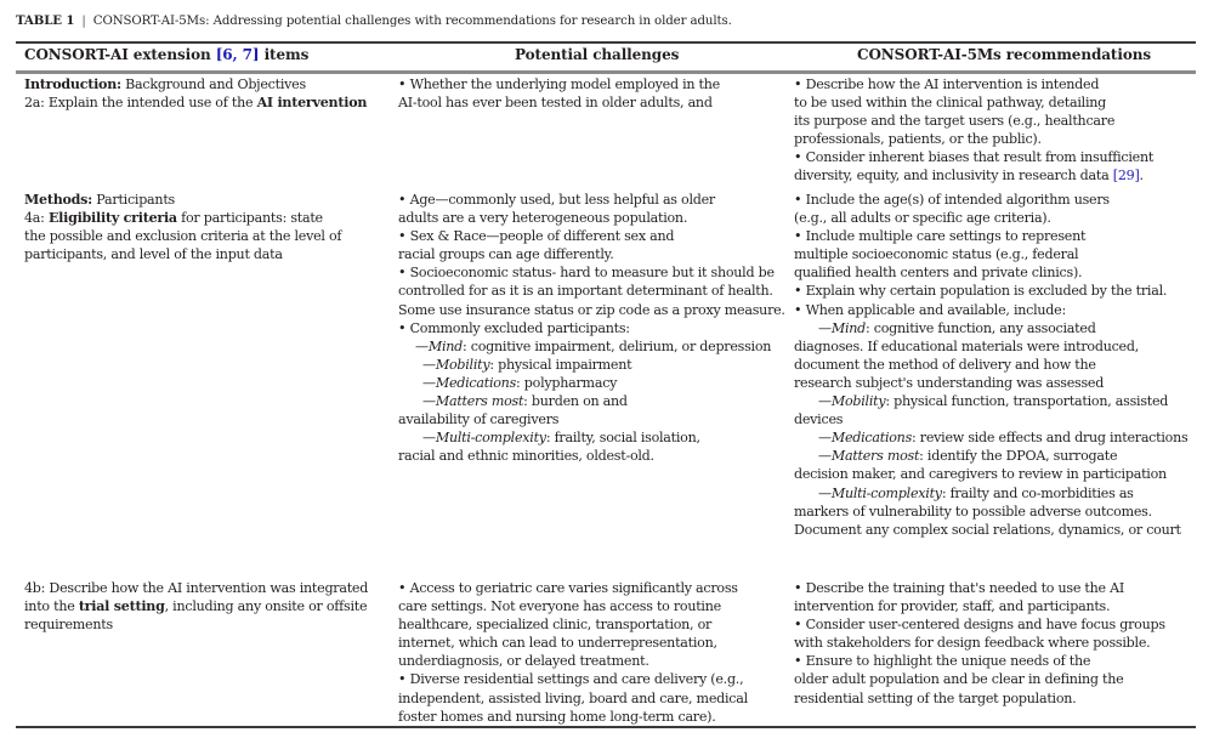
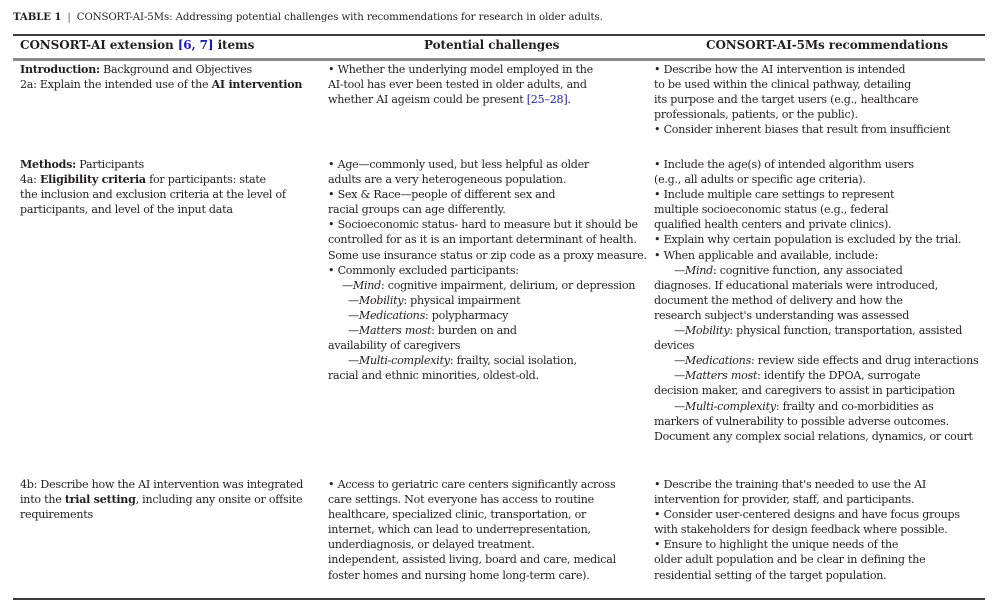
  TABLE 1 | CONSORT-AI-5Ms: Addressing potential challenges with recommendations for research in older adults.
  CONSORT-AI extension [6, 7] items
  Potential challenges
  CONSORT-AI-5Ms recommendations
  Introduction: Background and Objectives
  2a: Explain the intended use of the AI intervention
  • Whether the underlying model employed in the
  AI-tool has ever been tested in older adults, and
+ whether AI ageism could be present [25–28].
  • Describe how the AI intervention is intended
  to be used within the clinical pathway, detailing
  its purpose and the target users (e.g., healthcare
  professionals, patients, or the public).
  • Consider inherent biases that result from insufficient
- diversity, equity, and inclusivity in research data [29].
  Methods: Participants
  4a: Eligibility criteria for participants: state
- the possible and exclusion criteria at the level of
+ the inclusion and exclusion criteria at the level of
  participants, and level of the input data
  • Age—commonly used, but less helpful as older
  adults are a very heterogeneous population.
  • Sex & Race—people of different sex and
  racial groups can age differently.
  • Socioeconomic status- hard to measure but it should be
  controlled for as it is an important determinant of health.
  Some use insurance status or zip code as a proxy measure.
  • Commonly excluded participants:
  —Mind: cognitive impairment, delirium, or depression
  —Mobility: physical impairment
  —Medications: polypharmacy
  —Matters most: burden on and
  availability of caregivers
  —Multi-complexity: frailty, social isolation,
  racial and ethnic minorities, oldest-old.
  • Include the age(s) of intended algorithm users
  (e.g., all adults or specific age criteria).
  • Include multiple care settings to represent
  multiple socioeconomic status (e.g., federal
  qualified health centers and private clinics).
  • Explain why certain population is excluded by the trial.
  • When applicable and available, include:
  —Mind: cognitive function, any associated
  diagnoses. If educational materials were introduced,
  document the method of delivery and how the
  research subject's understanding was assessed
  —Mobility: physical function, transportation, assisted
  devices
  —Medications: review side effects and drug interactions
  —Matters most: identify the DPOA, surrogate
- decision maker, and caregivers to review in participation
+ decision maker, and caregivers to assist in participation
  —Multi-complexity: frailty and co-morbidities as
  markers of vulnerability to possible adverse outcomes.
  Document any complex social relations, dynamics, or court
  4b: Describe how the AI intervention was integrated
  into the trial setting, including any onsite or offsite
  requirements
- • Access to geriatric care varies significantly across
+ • Access to geriatric care centers significantly across
  care settings. Not everyone has access to routine
  healthcare, specialized clinic, transportation, or
  internet, which can lead to underrepresentation,
  underdiagnosis, or delayed treatment.
- • Diverse residential settings and care delivery (e.g.,
  independent, assisted living, board and care, medical
  foster homes and nursing home long-term care).
  • Describe the training that's needed to use the AI
  intervention for provider, staff, and participants.
  • Consider user-centered designs and have focus groups
  with stakeholders for design feedback where possible.
  • Ensure to highlight the unique needs of the
  older adult population and be clear in defining the
  residential setting of the target population.
